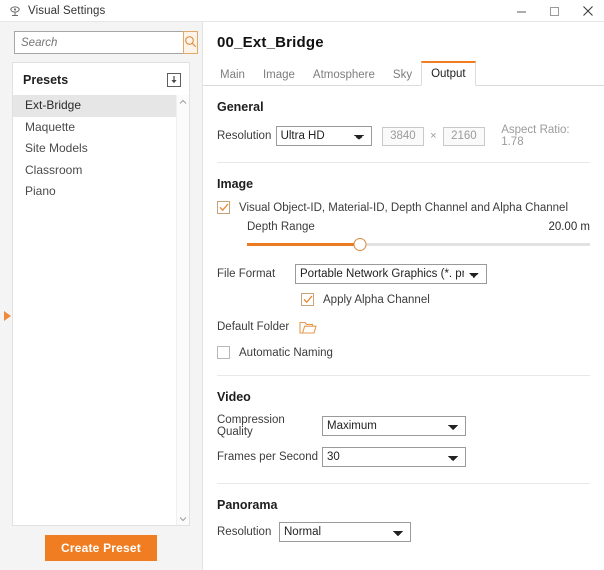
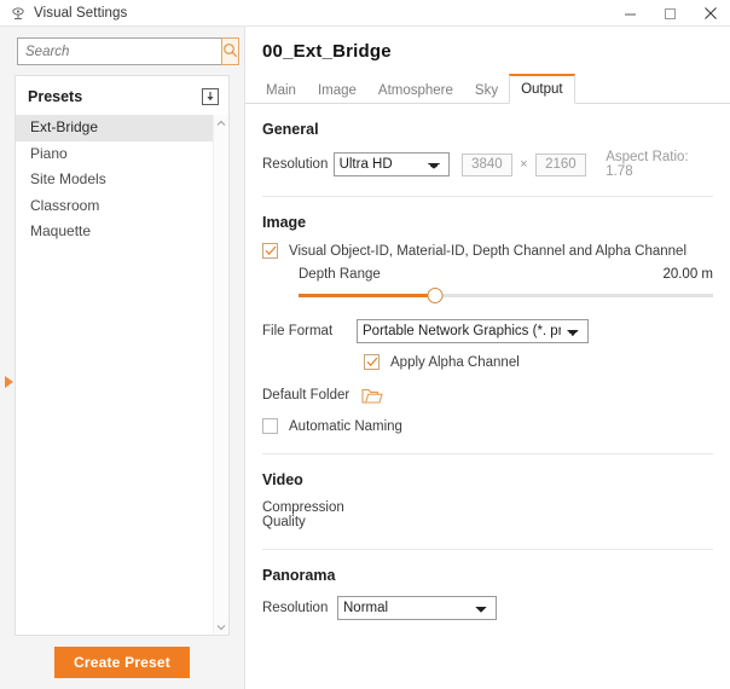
  Visual Settings
  Search
  Presets
  Ext-Bridge
- Maquette
+ Piano
  Site Models
  Classroom
- Piano
+ Maquette
  Create Preset
  00_Ext_Bridge
  Main
  Image
  Atmosphere
  Sky
  Output
  General
  Resolution
  Ultra HD
  3840
  ×
  2160
  Aspect Ratio: 1.78
  Image
  Visual Object-ID, Material-ID, Depth Channel and Alpha Channel
  Depth Range
  20.00 m
  File Format
  Portable Network Graphics (*. p
  Apply Alpha Channel
  Default Folder
  Automatic Naming
  Video
  Compression Quality
- Maximum
- Frames per Second
- 30
  Panorama
  Resolution
  Normal
